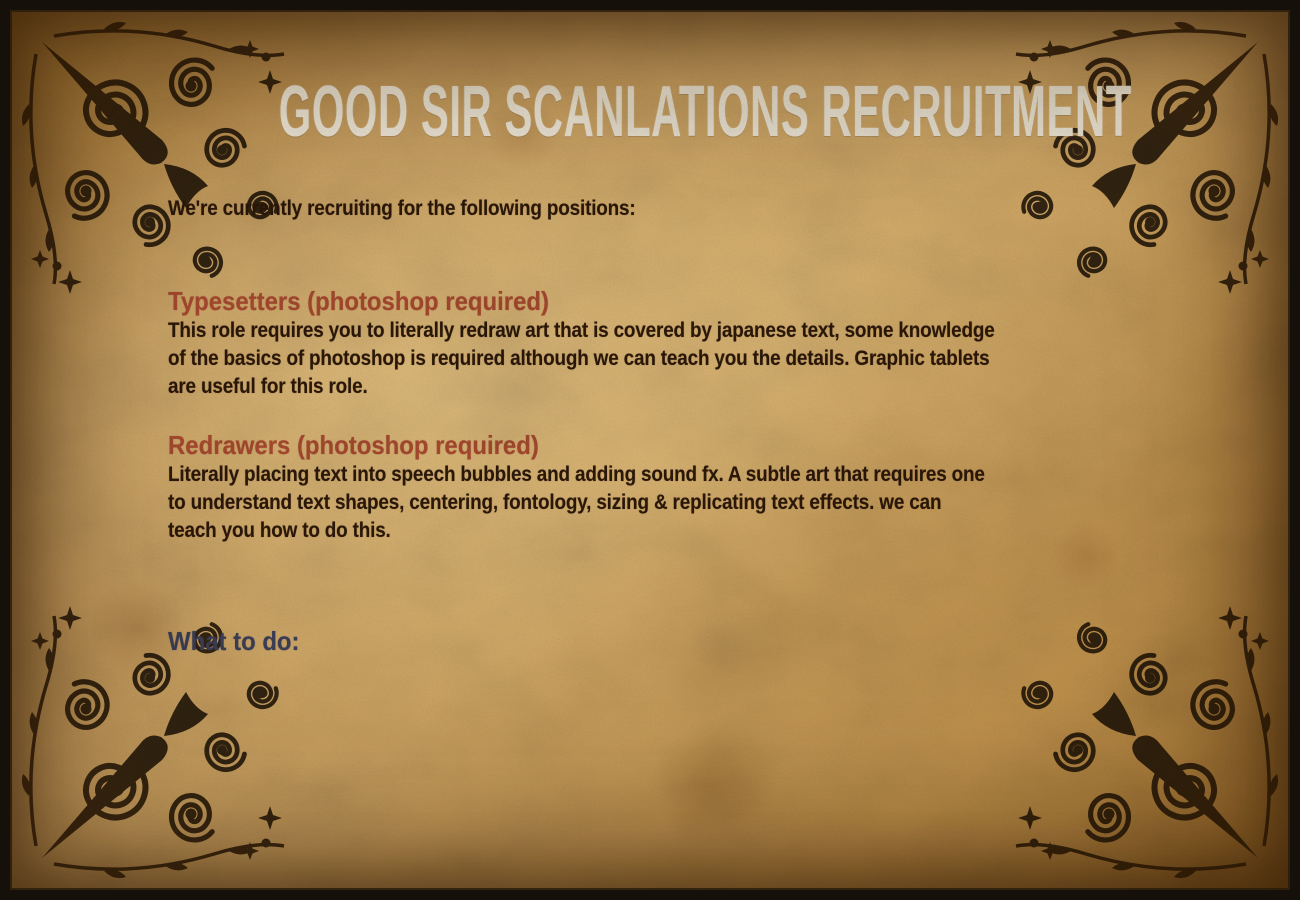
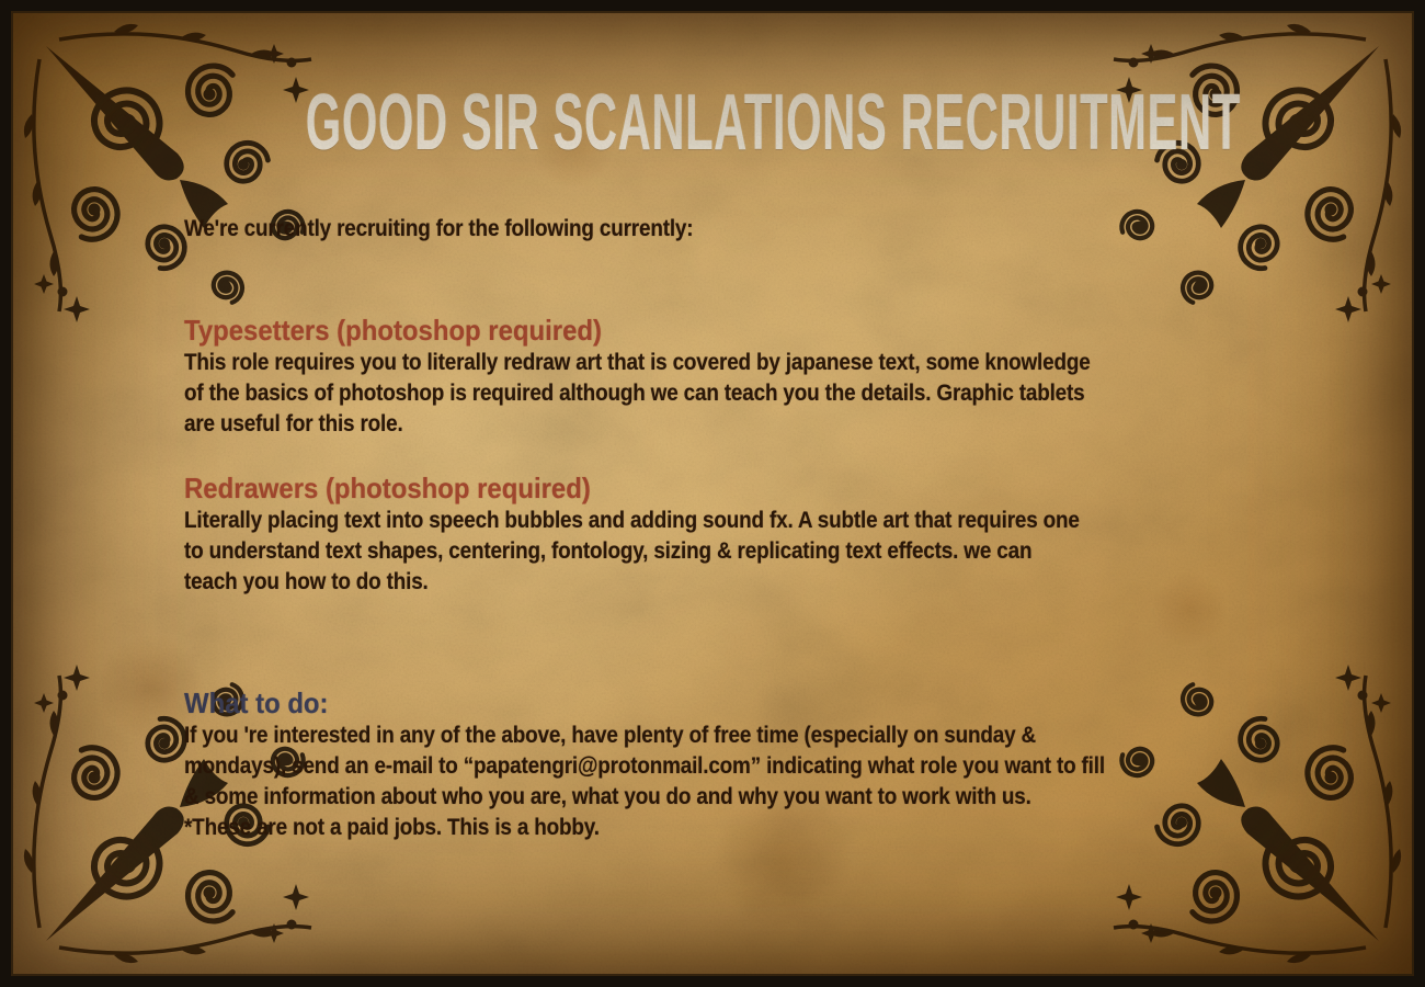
  GOOD SIR SCANLATIONS RECRUIT
- We're currently recruiting for the following positions:
+ We're currently recruiting for the following currently:
  Typesetters (photoshop required)
  This role requires you to literally redraw art that is covered by japanese text, some knowledge
  of the basics of photoshop is required although we can teach you the details. Graphic tablets
  are useful for this role.
  Redrawers (photoshop required)
  Literally placing text into speech bubbles and adding sound fx. A subtle art that requires one
  to understand text shapes, centering, fontology, sizing & replicating text effects. we can
  teach you how to do this.
  What to do:
+ If you 're interested in any of the above, have plenty of free time (especially on sunday &
+ mondays), send an e-mail to “papatengri@protonmail.com” indicating what role you want to fill
+ & some information about who you are, what you do and why you want to work with us.
+ *These are not a paid jobs. This is a hobby.
